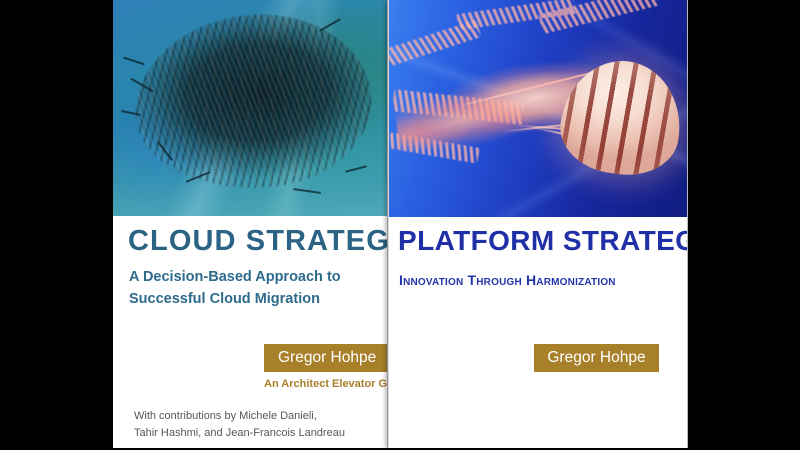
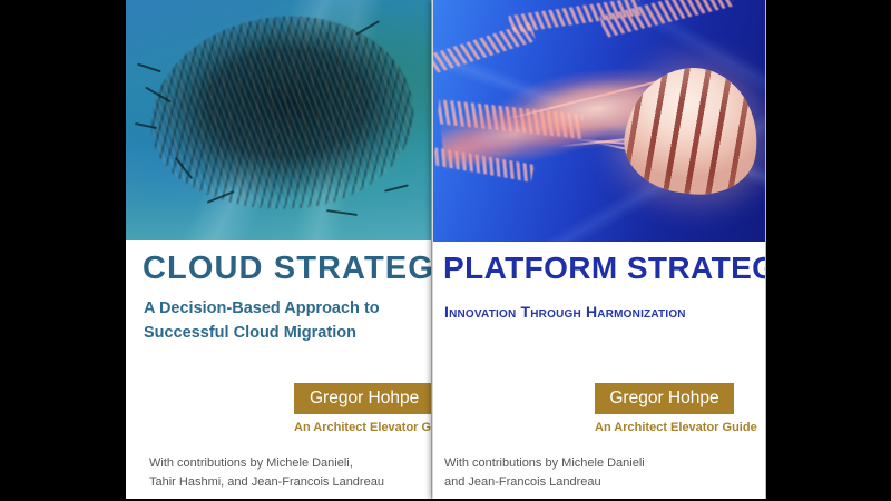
  CLOUD STRATEG
  A Decision-Based Approach to Successful Cloud Migration
  Gregor Hohpe
  An Architect Elevator G
  With contributions by Michele Danieli,
  Tahir Hashmi, and Jean-Francois Landreau
  PLATFORM STRATEG
  Innovation Through Harmonization
  Gregor Hohpe
+ An Architect Elevator Guide
+ With contributions by Michele Danieli
+ and Jean-Francois Landreau
